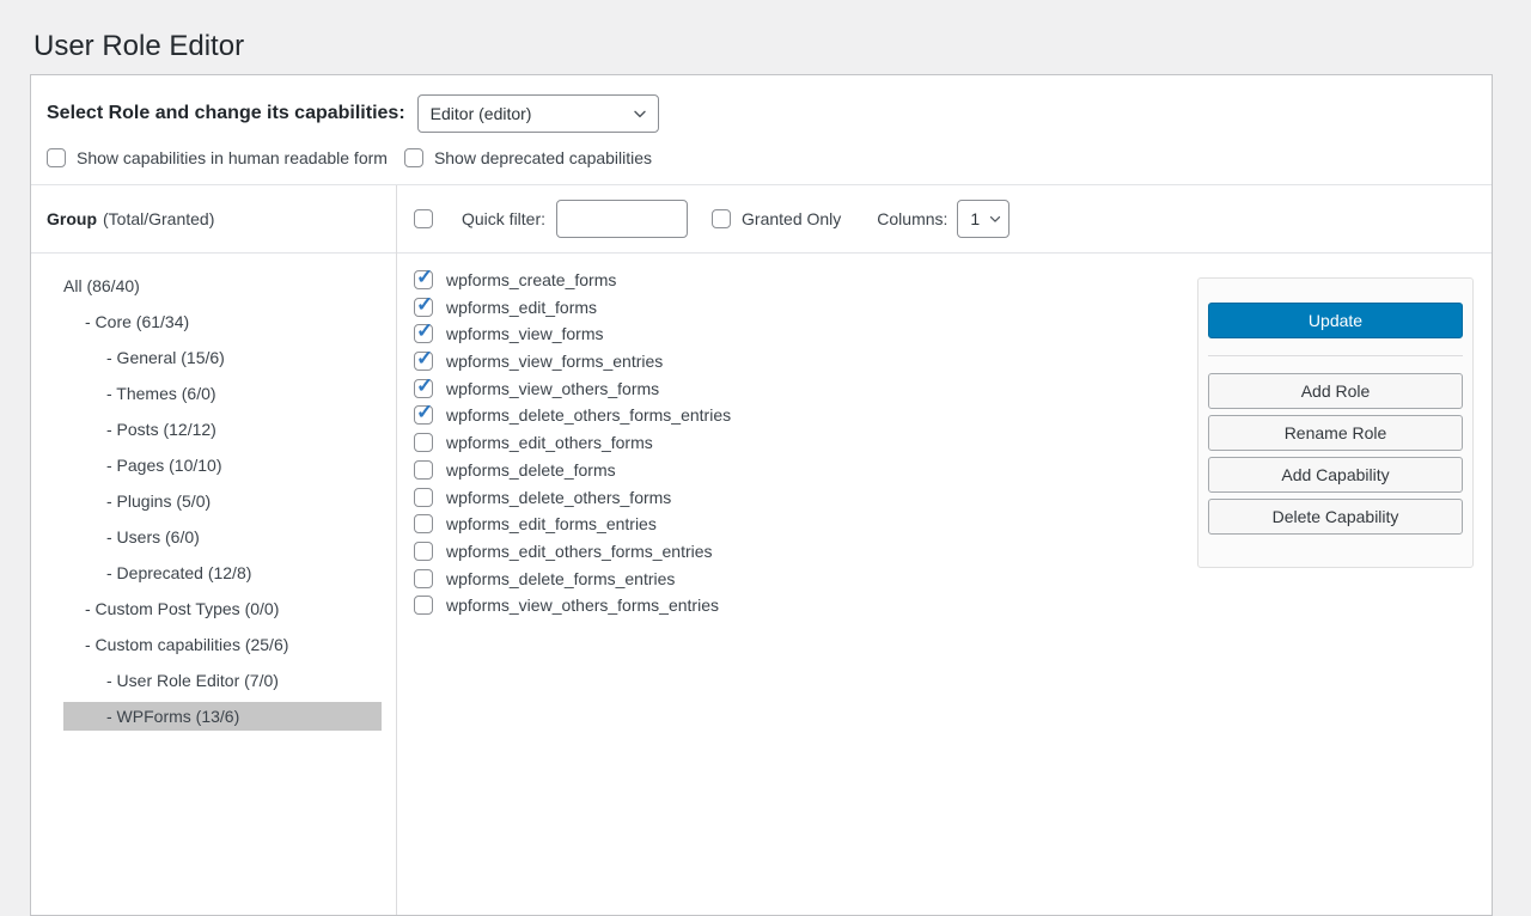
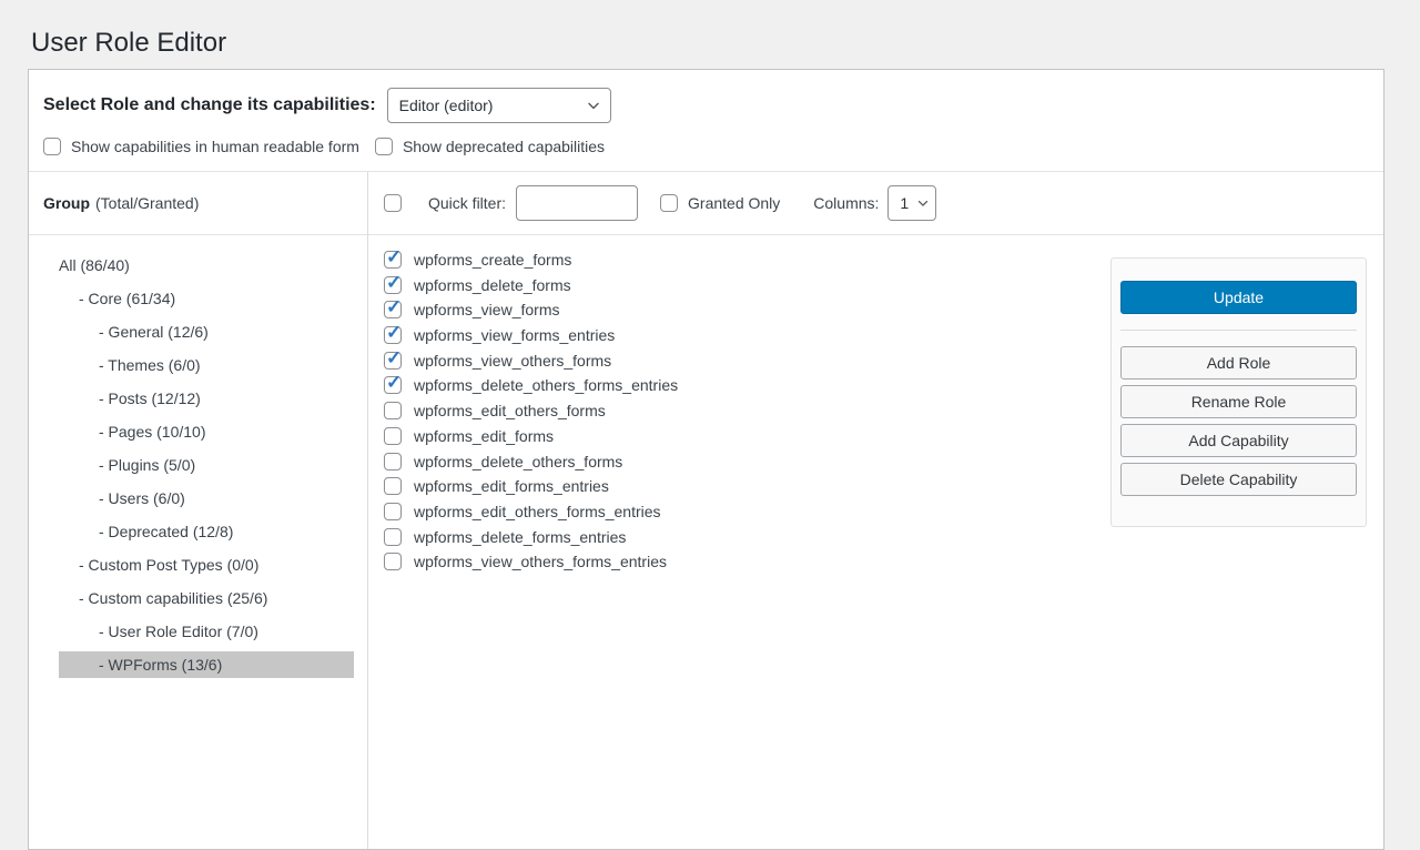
  User Role Editor
  Select Role and change its capabilities:
  Editor (editor)
  Show capabilities in human readable form
  Show deprecated capabilities
  Group
  (Total/Granted)
  All (86/40)
  - Core (61/34)
- - General (15/6)
+ - General (12/6)
  - Themes (6/0)
  - Posts (12/12)
  - Pages (10/10)
  - Plugins (5/0)
  - Users (6/0)
  - Deprecated (12/8)
  - Custom Post Types (0/0)
  - Custom capabilities (25/6)
  - User Role Editor (7/0)
  - WPForms (13/6)
  Quick filter:
  Granted Only
  Columns:
  1
  wpforms_create_forms
- wpforms_edit_forms
+ wpforms_delete_forms
  wpforms_view_forms
  wpforms_view_forms_entries
  wpforms_view_others_forms
  wpforms_delete_others_forms_entries
  wpforms_edit_others_forms
- wpforms_delete_forms
+ wpforms_edit_forms
  wpforms_delete_others_forms
  wpforms_edit_forms_entries
  wpforms_edit_others_forms_entries
  wpforms_delete_forms_entries
  wpforms_view_others_forms_entries
  Update
  Add Role
  Rename Role
  Add Capability
  Delete Capability
